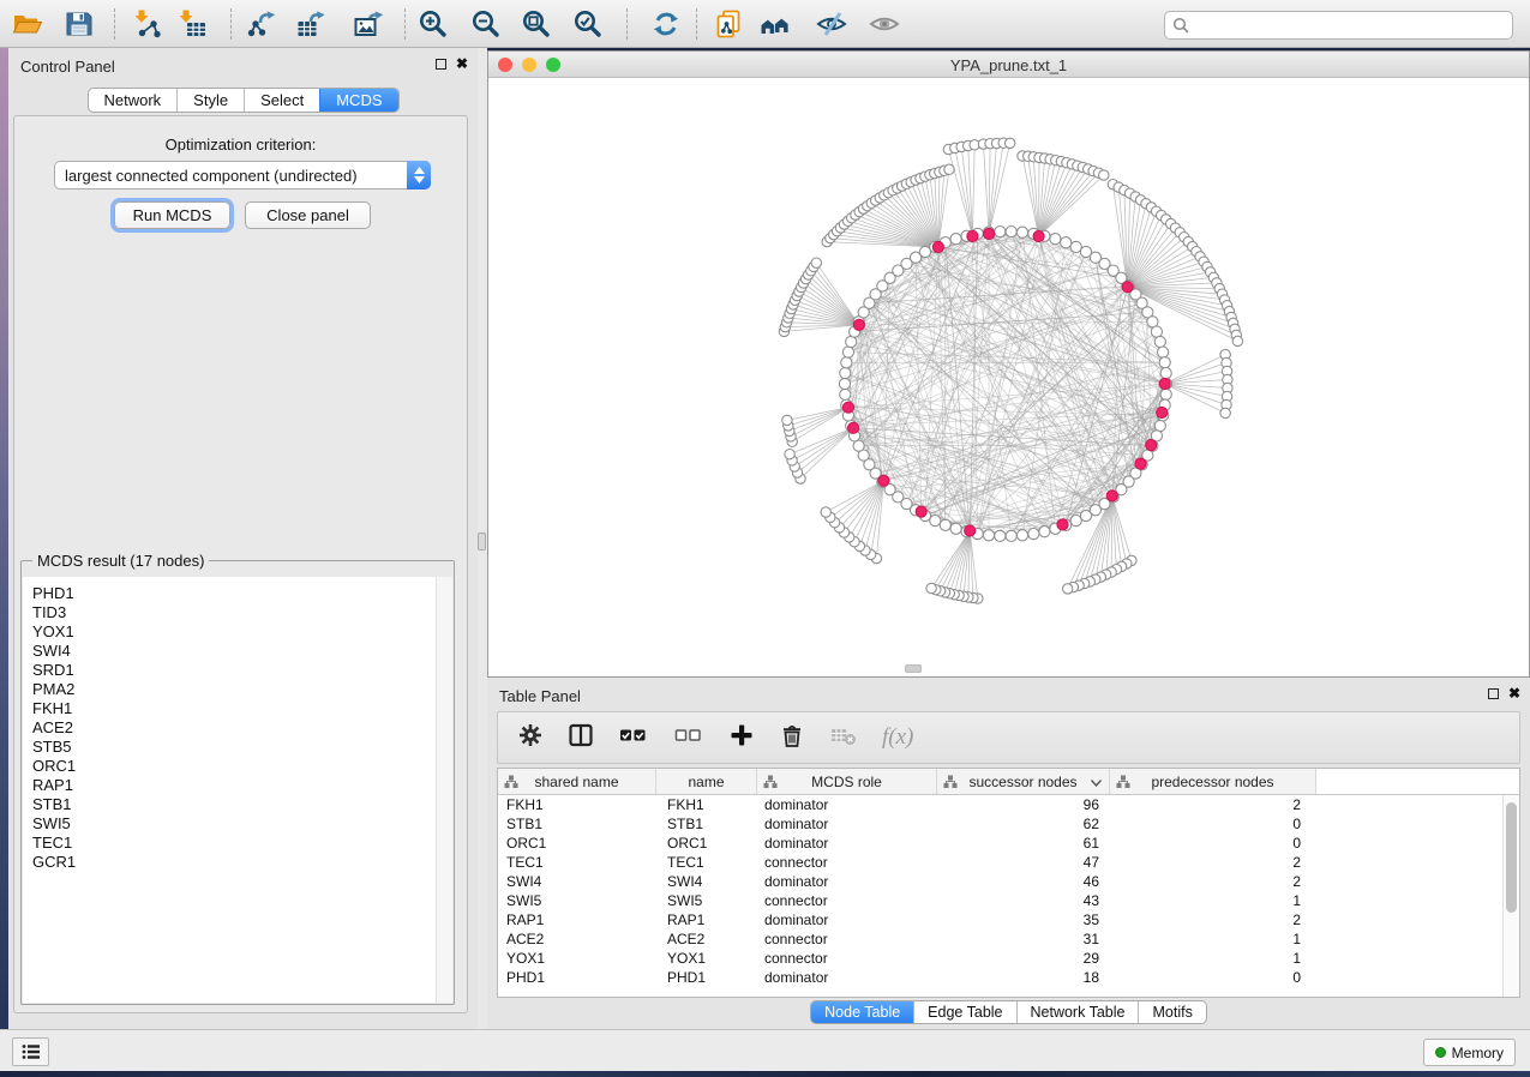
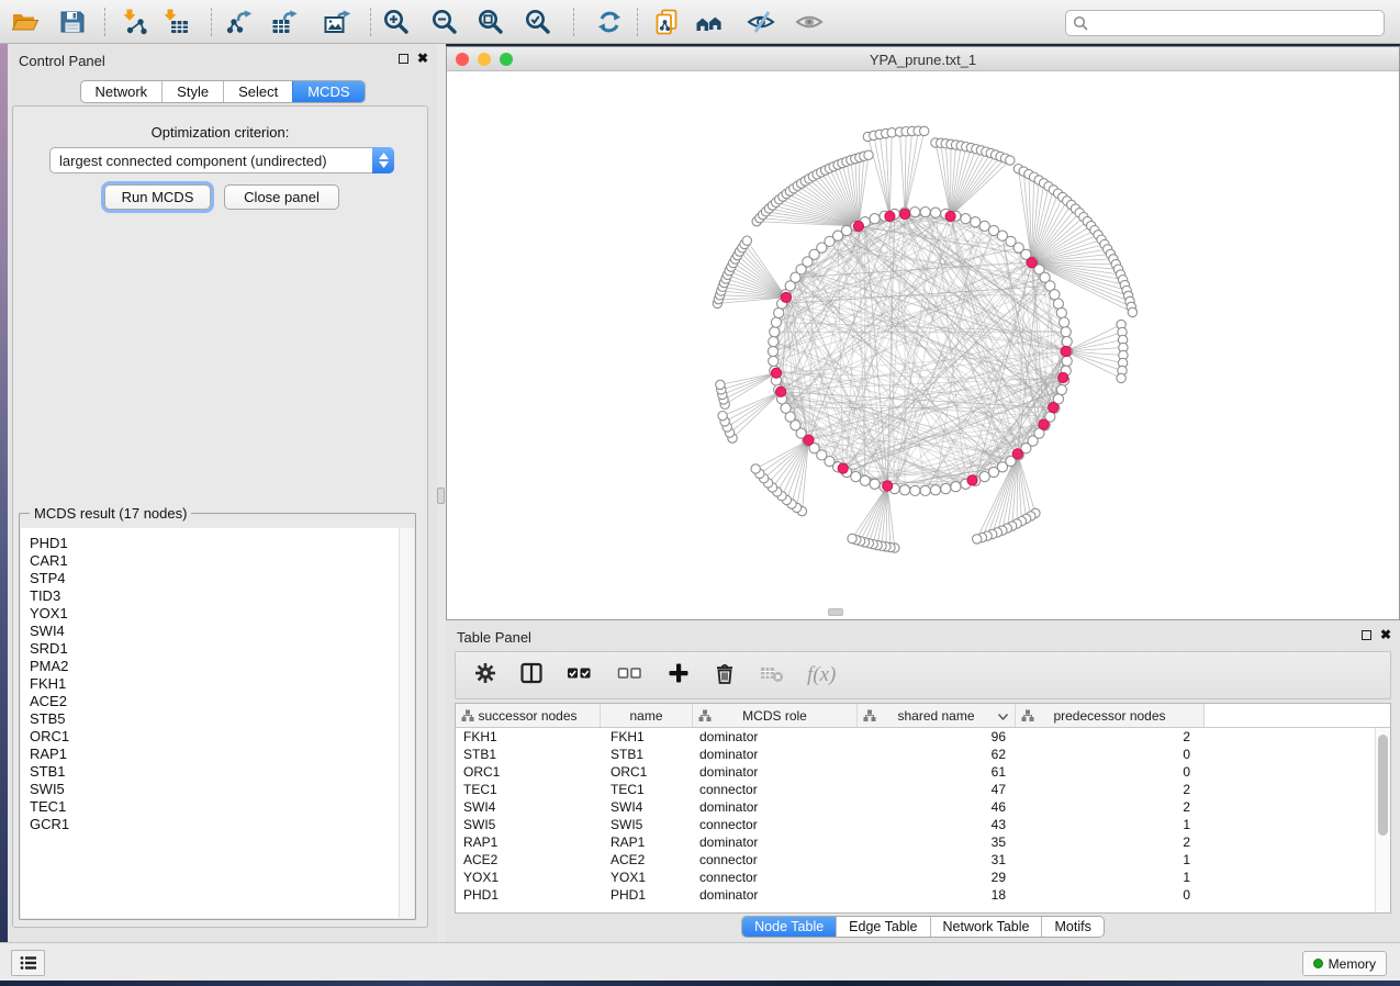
  Control Panel
  ✖
  Network
  Style
  Select
  MCDS
  Optimization criterion:
  largest connected component (undirected)
  Run MCDS
  Close panel
  MCDS result (17 nodes)
  PHD1
+ CAR1
+ STP4
  TID3
  YOX1
  SWI4
  SRD1
  PMA2
  FKH1
  ACE2
  STB5
  ORC1
  RAP1
  STB1
  SWI5
  TEC1
  GCR1
  YPA_prune.txt_1
  Table Panel
  ✖
  f(x)
- shared name
+ successor nodes
  name
  MCDS role
- successor nodes
+ shared name
  predecessor nodes
  FKH1
  FKH1
  dominator
  96
  2
  STB1
  STB1
  dominator
  62
  0
  ORC1
  ORC1
  dominator
  61
  0
  TEC1
  TEC1
  connector
  47
  2
  SWI4
  SWI4
  dominator
  46
  2
  SWI5
  SWI5
  connector
  43
  1
  RAP1
  RAP1
  dominator
  35
  2
  ACE2
  ACE2
  connector
  31
  1
  YOX1
  YOX1
  connector
  29
  1
  PHD1
  PHD1
  dominator
  18
  0
  Node Table
  Edge Table
  Network Table
  Motifs
  Memory
